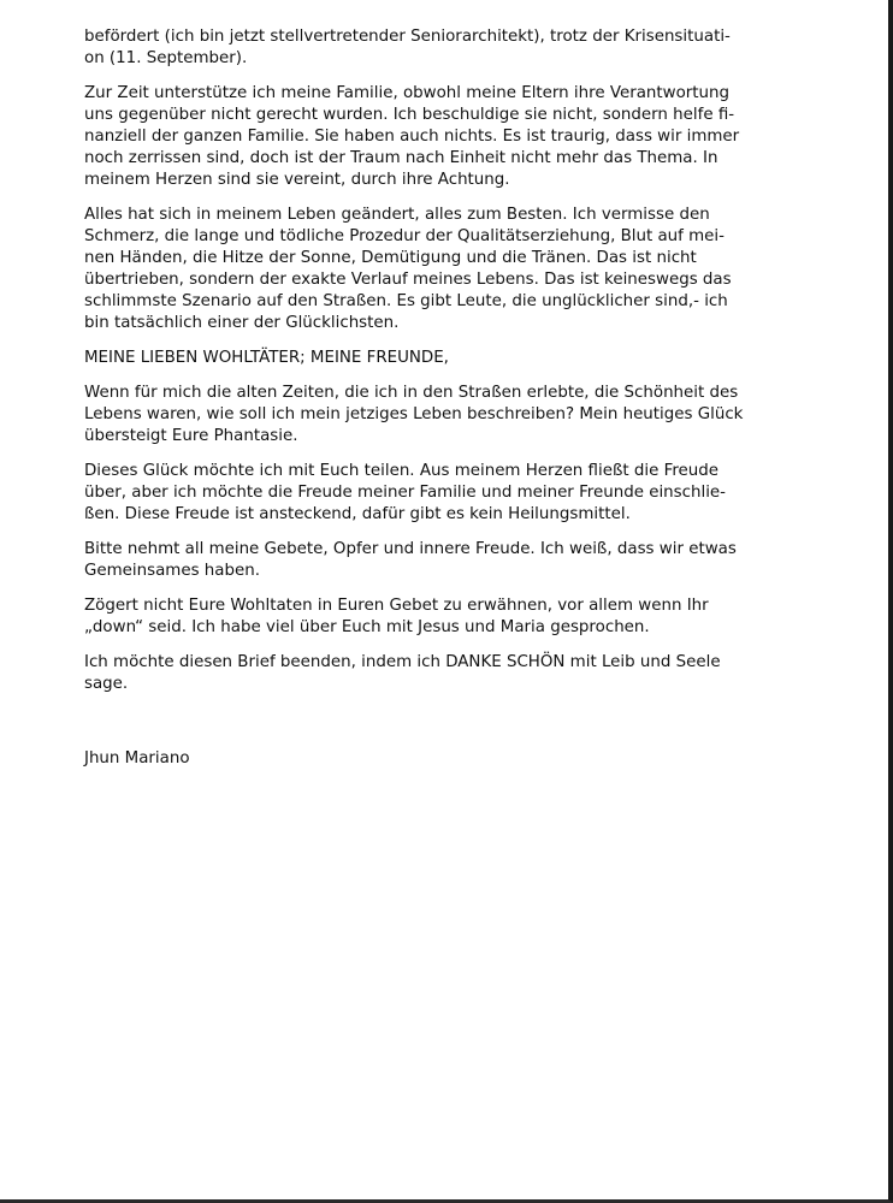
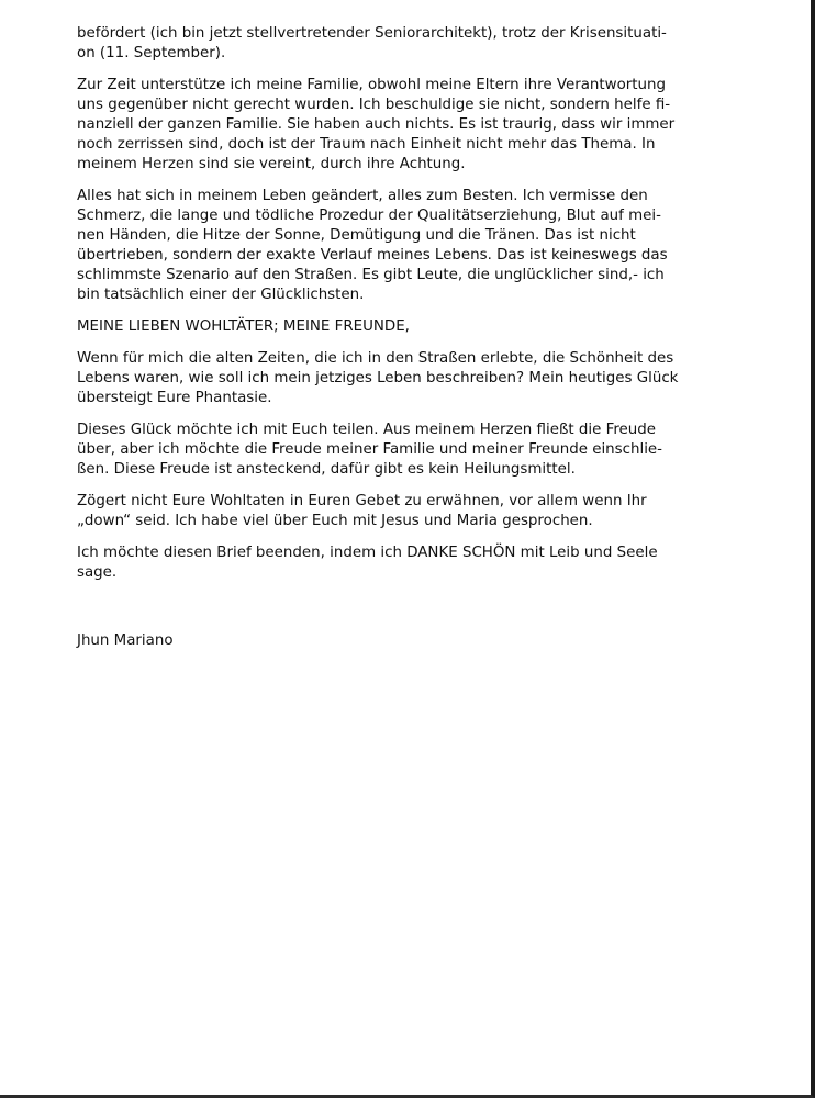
  befördert (ich bin jetzt stellvertretender Seniorarchitekt), trotz der Krisensituati-
  on (11. September).
  Zur Zeit unterstütze ich meine Familie, obwohl meine Eltern ihre Verantwortung
  uns gegenüber nicht gerecht wurden. Ich beschuldige sie nicht, sondern helfe fi-
  nanziell der ganzen Familie. Sie haben auch nichts. Es ist traurig, dass wir immer
  noch zerrissen sind, doch ist der Traum nach Einheit nicht mehr das Thema. In
  meinem Herzen sind sie vereint, durch ihre Achtung.
  Alles hat sich in meinem Leben geändert, alles zum Besten. Ich vermisse den
  Schmerz, die lange und tödliche Prozedur der Qualitätserziehung, Blut auf mei-
  nen Händen, die Hitze der Sonne, Demütigung und die Tränen. Das ist nicht
  übertrieben, sondern der exakte Verlauf meines Lebens. Das ist keineswegs das
  schlimmste Szenario auf den Straßen. Es gibt Leute, die unglücklicher sind,- ich
  bin tatsächlich einer der Glücklichsten.
  MEINE LIEBEN WOHLTÄTER; MEINE FREUNDE,
  Wenn für mich die alten Zeiten, die ich in den Straßen erlebte, die Schönheit des
  Lebens waren, wie soll ich mein jetziges Leben beschreiben? Mein heutiges Glück
  übersteigt Eure Phantasie.
  Dieses Glück möchte ich mit Euch teilen. Aus meinem Herzen fließt die Freude
  über, aber ich möchte die Freude meiner Familie und meiner Freunde einschlie-
  ßen. Diese Freude ist ansteckend, dafür gibt es kein Heilungsmittel.
- Bitte nehmt all meine Gebete, Opfer und innere Freude. Ich weiß, dass wir etwas
- Gemeinsames haben.
  Zögert nicht Eure Wohltaten in Euren Gebet zu erwähnen, vor allem wenn Ihr
  „down“ seid. Ich habe viel über Euch mit Jesus und Maria gesprochen.
  Ich möchte diesen Brief beenden, indem ich DANKE SCHÖN mit Leib und Seele
  sage.
  Jhun Mariano
